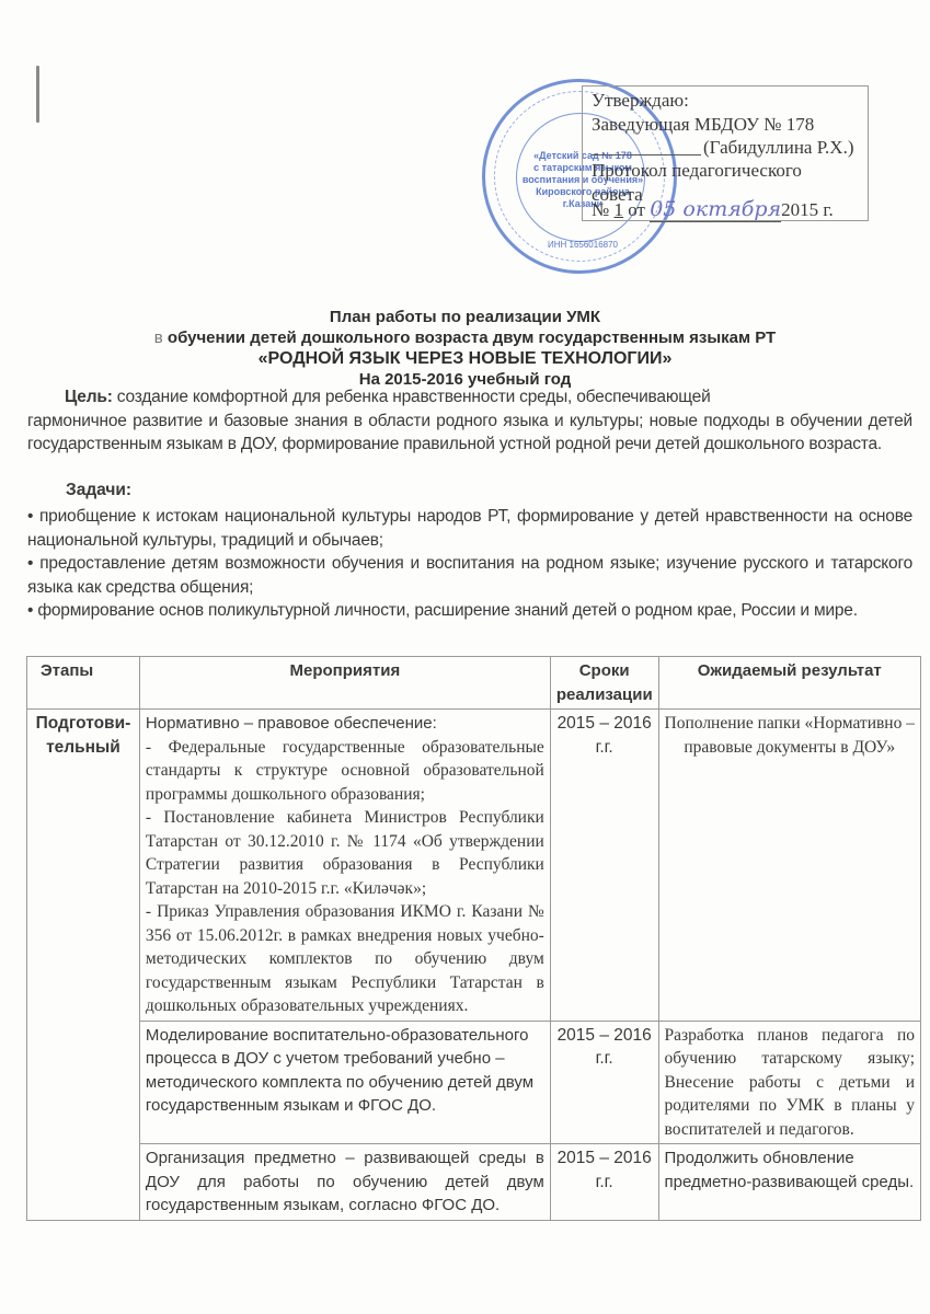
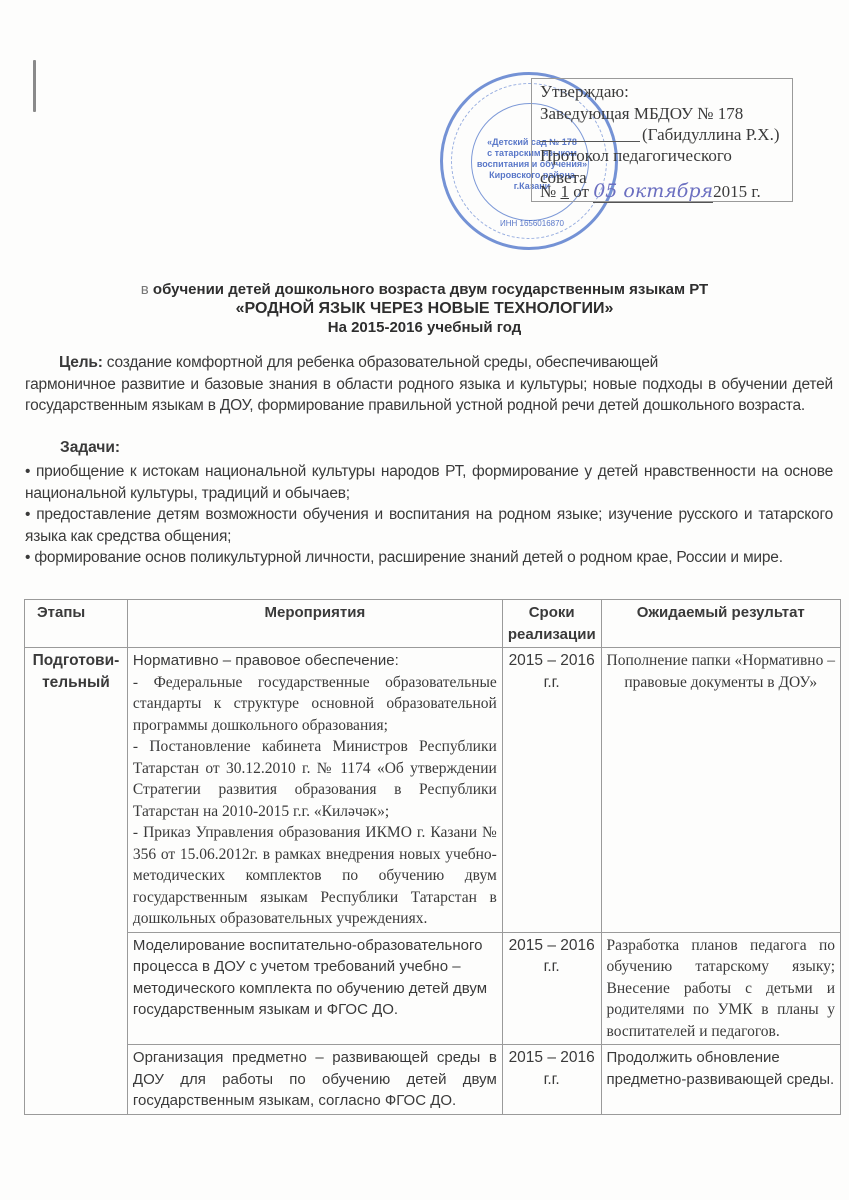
  «Детский сад № 178
  с татарским языком
  воспитания и обучения»
  Кировского района
  г.Казани
  ИНН 1656016870
  Утверждаю:
  Заведующая МБДОУ № 178
  (Габидуллина Р.Х.)
  Протокол педагогического
  совета
  № 1 от 05 октября2015 г.
- План работы по реализации УМК
  в обучении детей дошкольного возраста двум государственным языкам РТ
  «РОДНОЙ ЯЗЫК ЧЕРЕЗ НОВЫЕ ТЕХНОЛОГИИ»
  На 2015-2016 учебный год
- Цель: создание комфортной для ребенка нравственности среды, обеспечивающей
+ Цель: создание комфортной для ребенка образовательной среды, обеспечивающей
  гармоничное развитие и базовые знания в области родного языка и культуры; новые подходы в обучении детей государственным языкам в ДОУ, формирование правильной устной родной речи детей дошкольного возраста.
  Задачи:
  • приобщение к истокам национальной культуры народов РТ, формирование у детей нравственности на основе национальной культуры, традиций и обычаев;
  • предоставление детям возможности обучения и воспитания на родном языке; изучение русского и татарского языка как средства общения;
  • формирование основ поликультурной личности, расширение знаний детей о родном крае, России и мире.
  Этапы	Мероприятия	Сроки реализации	Ожидаемый результат
  Подготови-тельный	Нормативно – правовое обеспечение: - Федеральные государственные образовательные стандарты к структуре основной образовательной программы дошкольного образования; - Постановление кабинета Министров Республики Татарстан от 30.12.2010 г. № 1174 «Об утверждении Стратегии развития образования в Республики Татарстан на 2010-2015 г.г. «Киләчәк»; - Приказ Управления образования ИКМО г. Казани № 356 от 15.06.2012г. в рамках внедрения новых учебно-методических комплектов по обучению двум государственным языкам Республики Татарстан в дошкольных образовательных учреждениях.	2015 – 2016 г.г.	Пополнение папки «Нормативно – правовые документы в ДОУ»
  Моделирование воспитательно-образовательного процесса в ДОУ с учетом требований учебно – методического комплекта по обучению детей двум государственным языкам и ФГОС ДО.	2015 – 2016 г.г.	Разработка планов педагога по обучению татарскому языку; Внесение работы с детьми и родителями по УМК в планы у воспитателей и педагогов.
  Организация предметно – развивающей среды в ДОУ для работы по обучению детей двум государственным языкам, согласно ФГОС ДО.	2015 – 2016 г.г.	Продолжить обновление предметно-развивающей среды.
